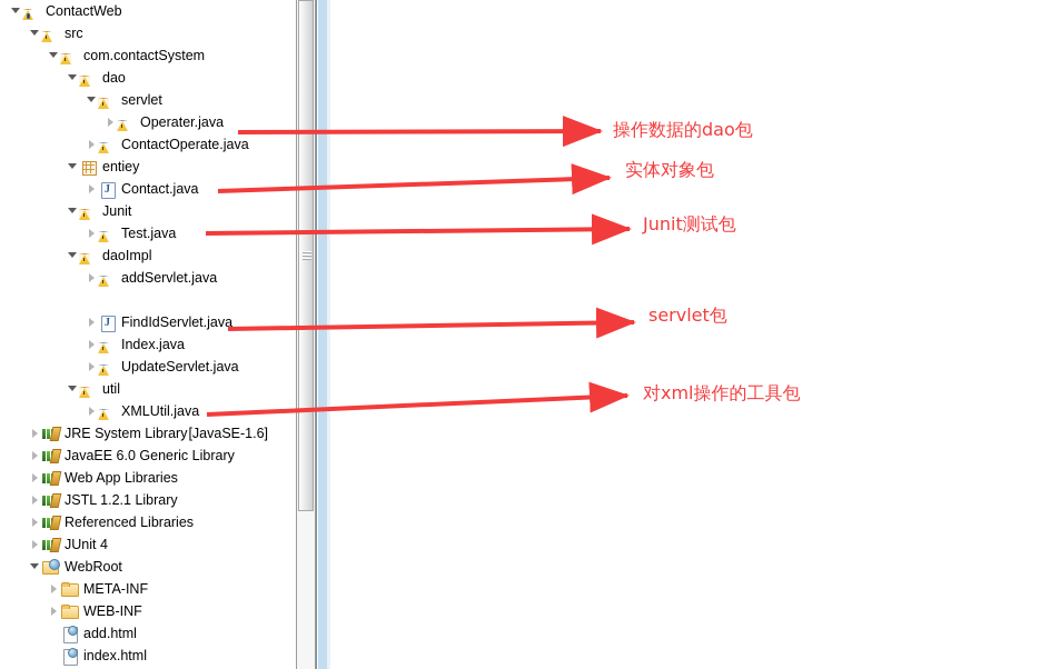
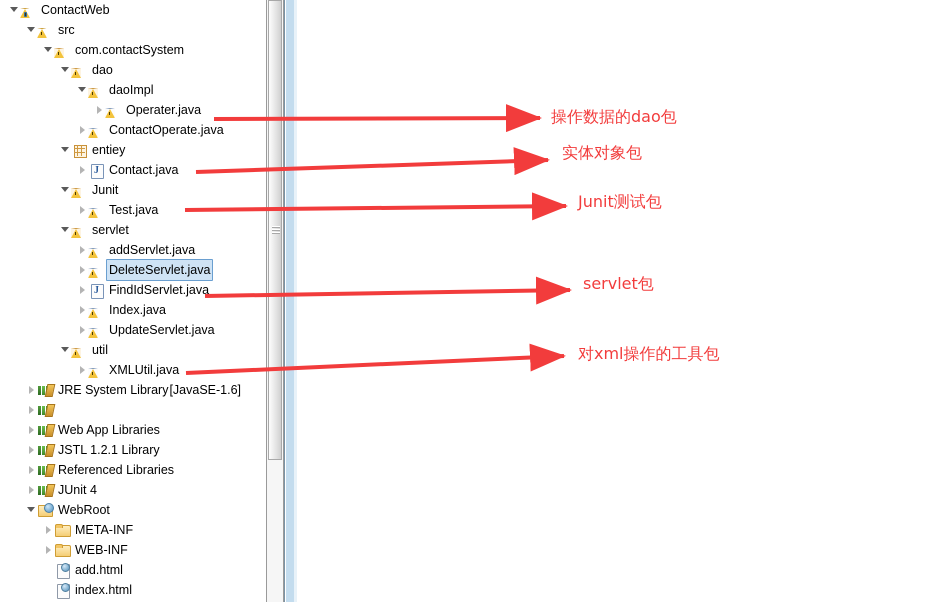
  ContactWeb
  src
  com.contactSystem
  dao
- servlet
+ daoImpl
  Operater.java
  ContactOperate.java
  entiey
  Contact.java
  Junit
  Test.java
- daoImpl
+ servlet
  addServlet.java
+ DeleteServlet.java
  FindIdServlet.java
  Index.java
  UpdateServlet.java
  util
  XMLUtil.java
  JRE System Library
  [JavaSE-1.6]
- JavaEE 6.0 Generic Library
  Web App Libraries
  JSTL 1.2.1 Library
  Referenced Libraries
  JUnit 4
  WebRoot
  META-INF
  WEB-INF
  add.html
  index.html
  操作数据的dao包
  实体对象包
  Junit测试包
  servlet包
  对xml操作的工具包
